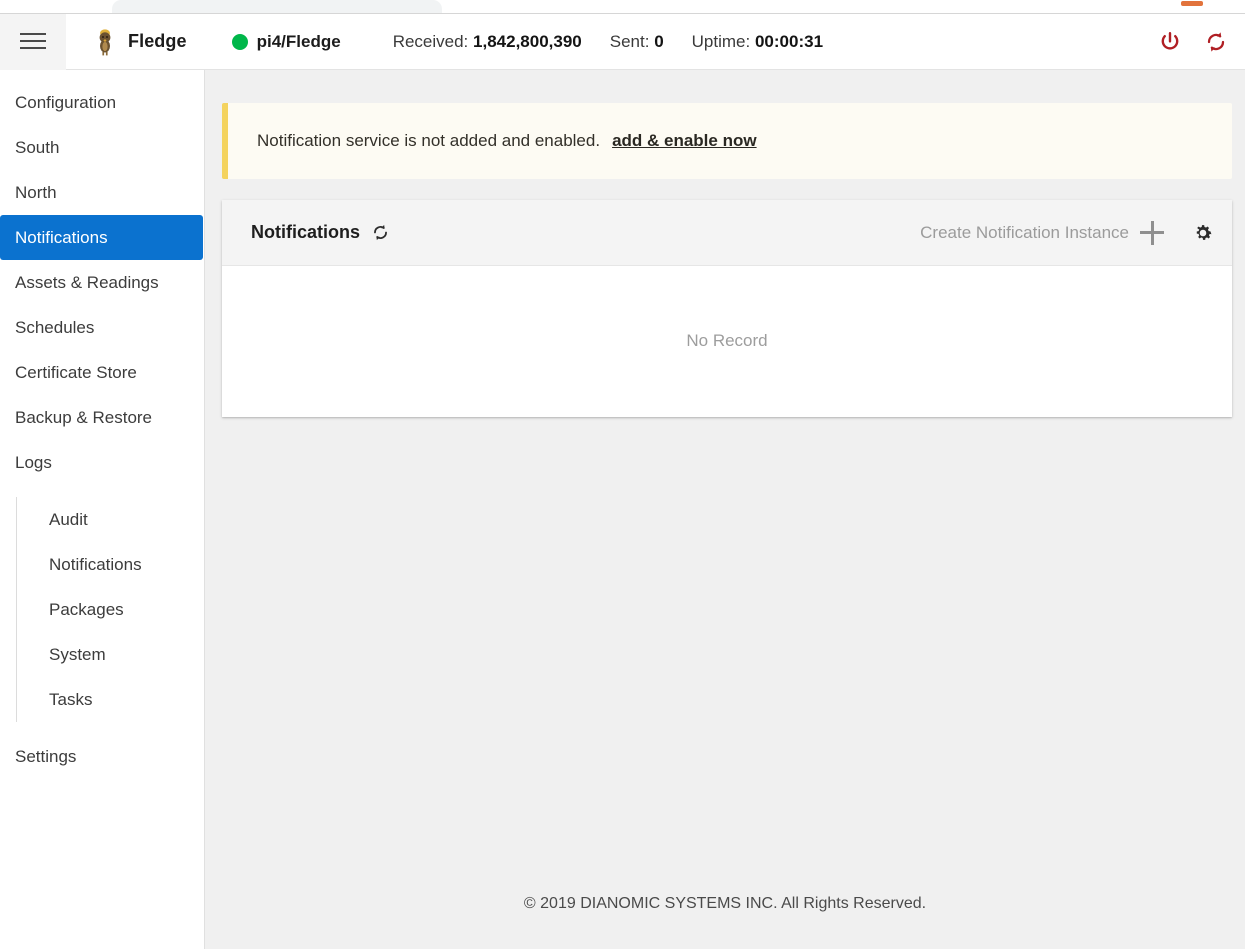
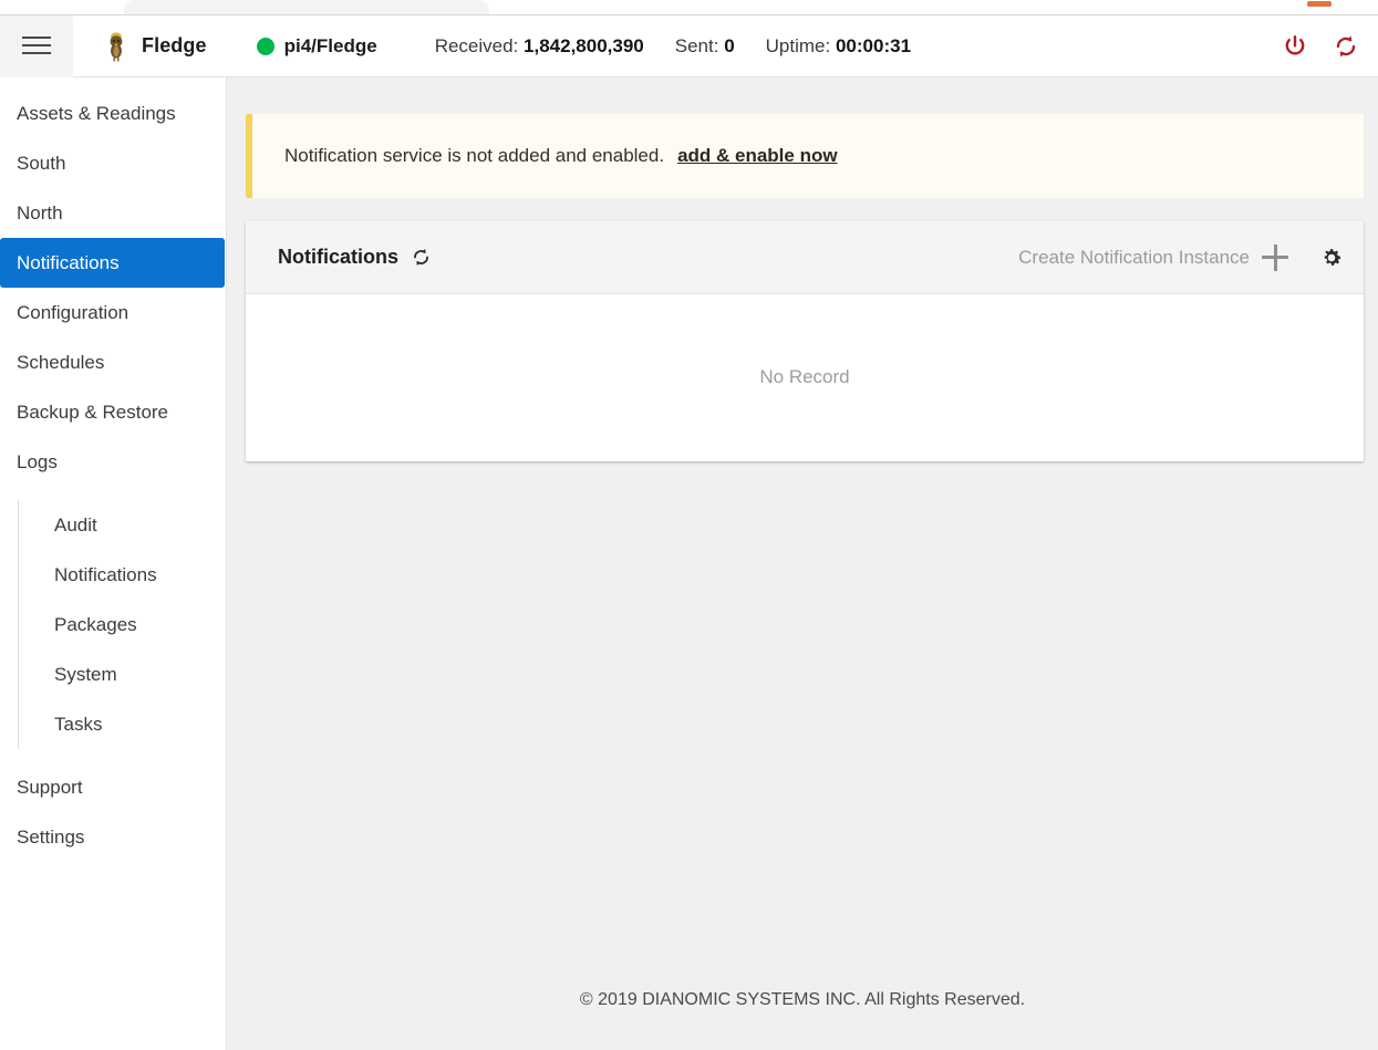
  Fledge
  pi4/Fledge
  Received: 1,842,800,390
  Sent: 0
  Uptime: 00:00:31
- Configuration
+ Assets & Readings
  South
  North
  Notifications
- Assets & Readings
+ Configuration
  Schedules
- Certificate Store
  Backup & Restore
  Logs
  Audit
  Notifications
  Packages
  System
  Tasks
+ Support
  Settings
  Notification service is not added and enabled.
  add & enable now
  Notifications
  Create Notification Instance
  No Record
  © 2019 DIANOMIC SYSTEMS INC. All Rights Reserved.
